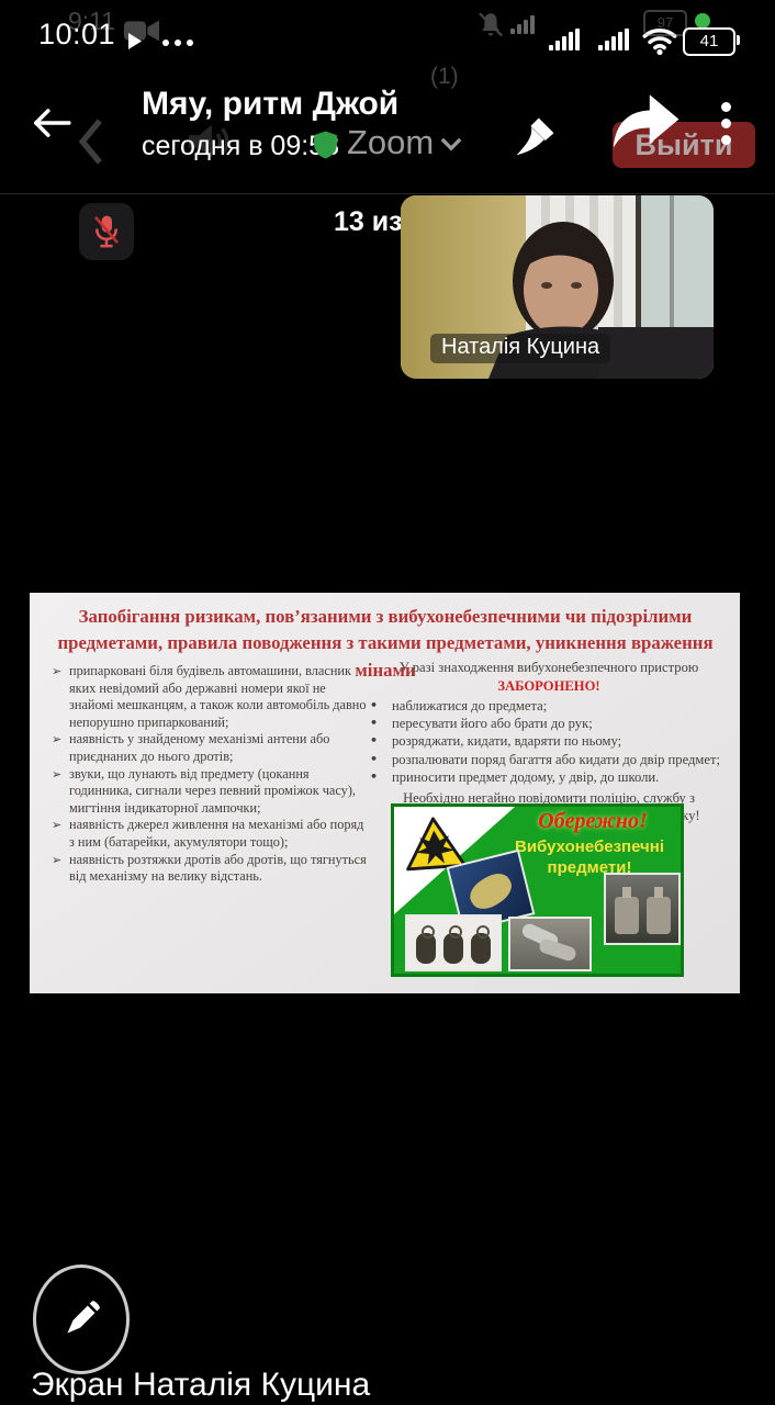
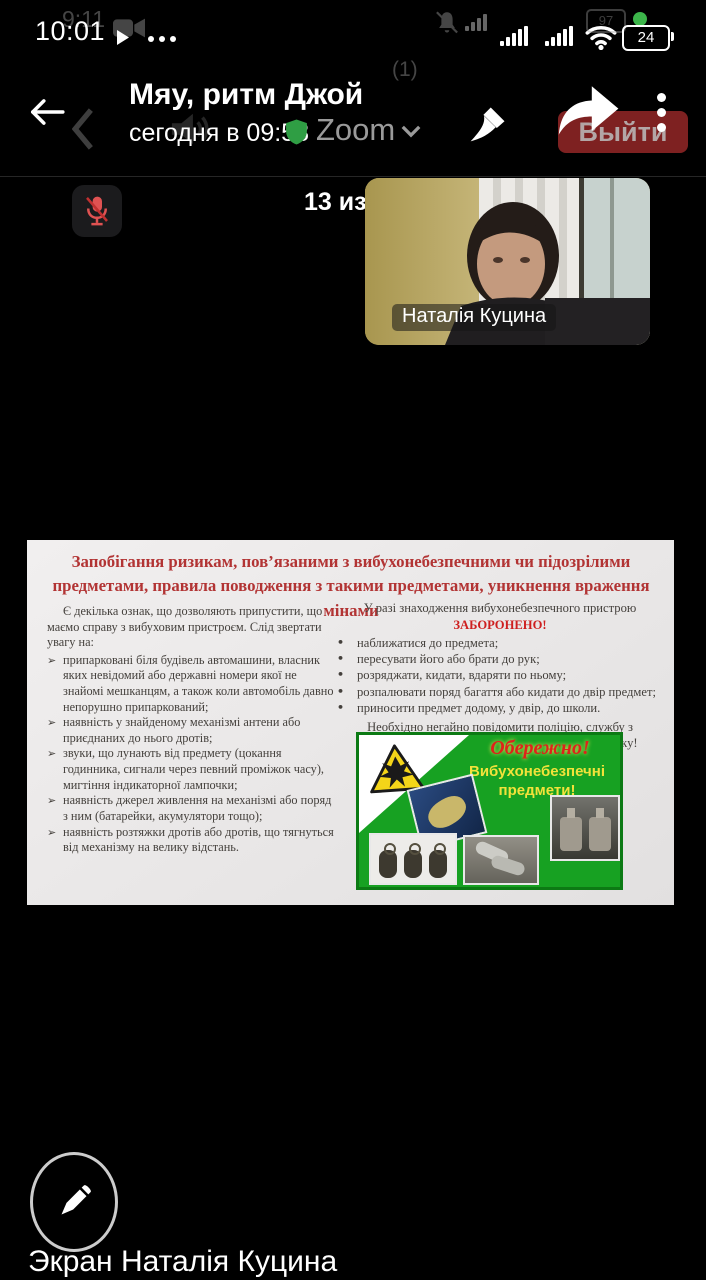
  9:11
  10:01
  97
- 41
+ 24
  (1)
  Мяу, ритм Джой
  сегодня в 09:
  Zoom
  Выйти
  Наталія Куцина
  Запобігання ризикам, пов’язаними з вибухонебезпечними чи підозрілими предметами, правила поводження з такими предметами, уникнення враження мінами
+ Є декілька ознак, що дозволяють припустити, що маємо справу з вибуховим пристроєм. Слід звертати увагу на:
  ➢
  припарковані біля будівель автомашини, власник яких невідомий або державні номери якої не знайомі мешканцям, а також коли автомобіль давно непорушно припаркований;
  ➢
  наявність у знайденому механізмі антени або приєднаних до нього дротів;
  ➢
  звуки, що лунають від предмету (цокання годинника, сигнали через певний проміжок часу), мигтіння індикаторної лампочки;
  ➢
  наявність джерел живлення на механізмі або поряд з ним (батарейки, акумулятори тощо);
  ➢
  наявність розтяжки дротів або дротів, що тягнуться від механізму на велику відстань.
  У разі знаходження вибухонебезпечного пристрою
  ЗАБОРОНЕНО!
  •
  наближатися до предмета;
  •
  пересувати його або брати до рук;
  •
  розряджати, кидати, вдаряти по ньому;
  •
  розпалювати поряд багаття або кидати до двір предмет;
  •
  приносити предмет додому, у двір, до школи.
  Обережно!
  Вибухонебезпечні предмети!
  Экран Наталія Куцина
